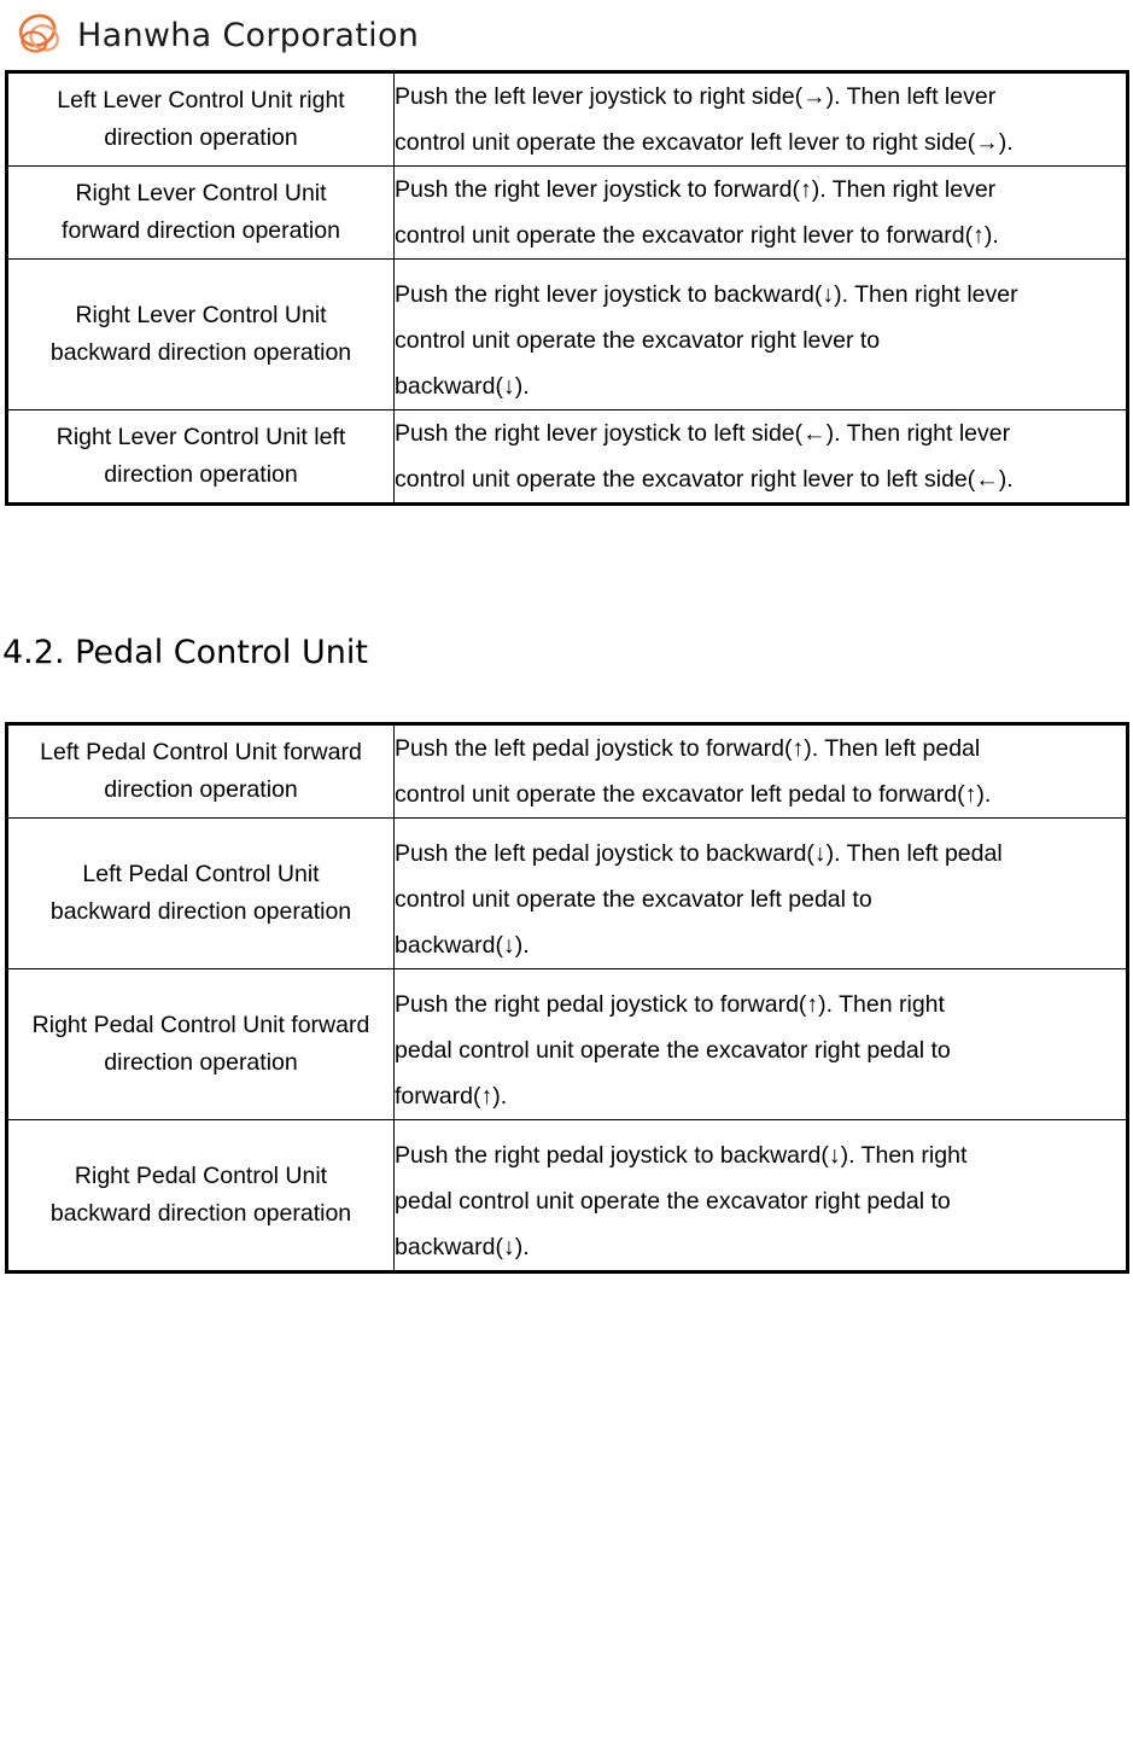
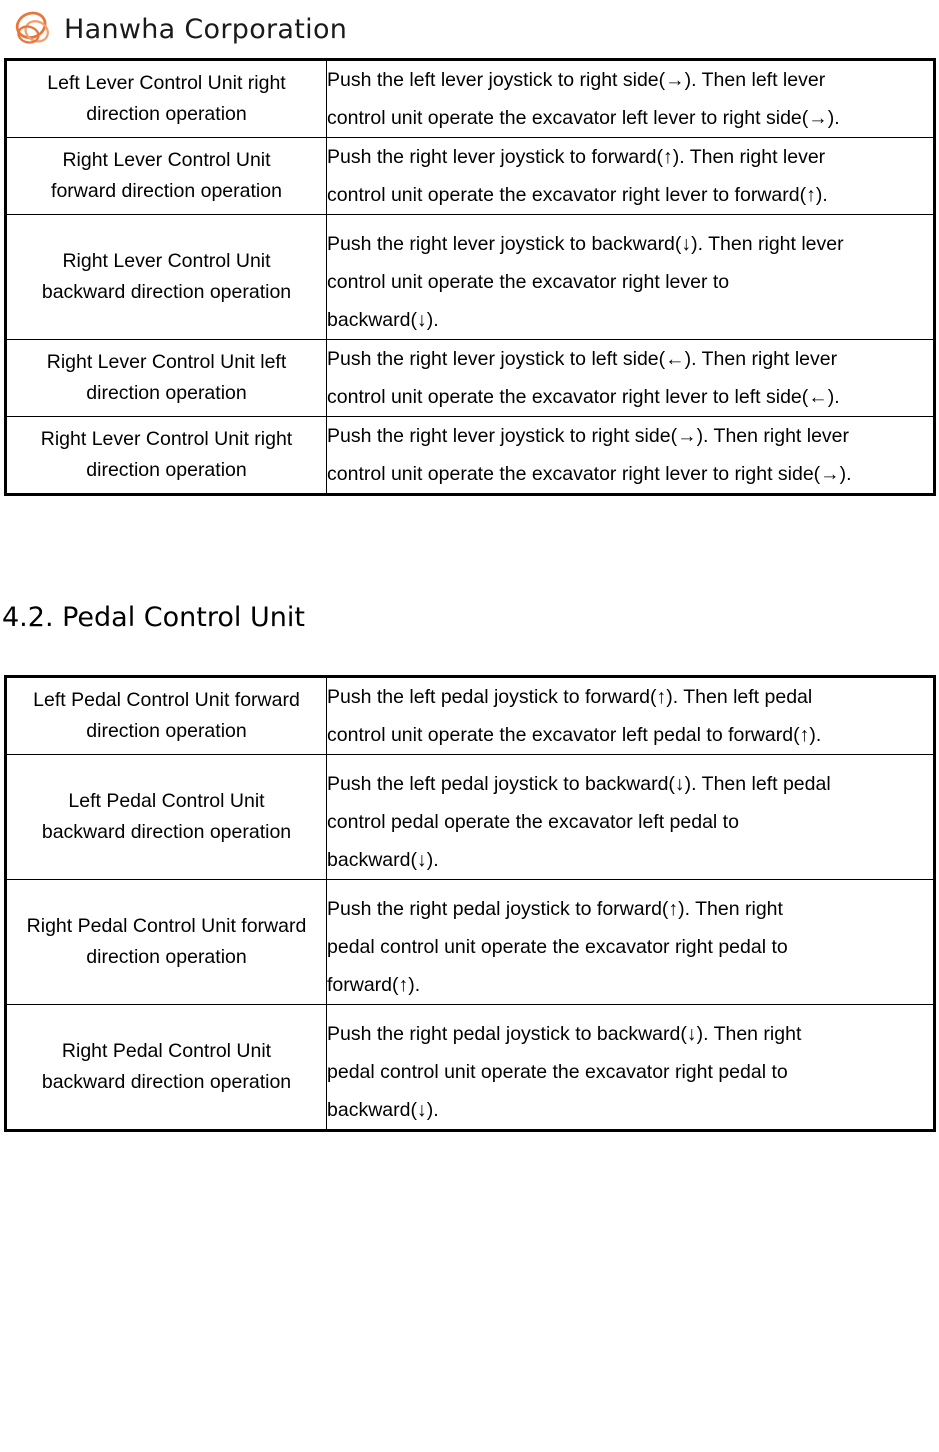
  Hanwha Corporation
  Left Lever Control Unit right direction operation	Push the left lever joystick to right side(→). Then left lever control unit operate the excavator left lever to right side(→).
  Right Lever Control Unit forward direction operation	Push the right lever joystick to forward(↑). Then right lever control unit operate the excavator right lever to forward(↑).
  Right Lever Control Unit backward direction operation	Push the right lever joystick to backward(↓). Then right lever control unit operate the excavator right lever to backward(↓).
  Right Lever Control Unit left direction operation	Push the right lever joystick to left side(←). Then right lever control unit operate the excavator right lever to left side(←).
+ Right Lever Control Unit right direction operation	Push the right lever joystick to right side(→). Then right lever control unit operate the excavator right lever to right side(→).
  4.2. Pedal Control Unit
  Left Pedal Control Unit forward direction operation	Push the left pedal joystick to forward(↑). Then left pedal control unit operate the excavator left pedal to forward(↑).
- Left Pedal Control Unit backward direction operation	Push the left pedal joystick to backward(↓). Then left pedal control unit operate the excavator left pedal to backward(↓).
+ Left Pedal Control Unit backward direction operation	Push the left pedal joystick to backward(↓). Then left pedal control pedal operate the excavator left pedal to backward(↓).
  Right Pedal Control Unit forward direction operation	Push the right pedal joystick to forward(↑). Then right pedal control unit operate the excavator right pedal to forward(↑).
  Right Pedal Control Unit backward direction operation	Push the right pedal joystick to backward(↓). Then right pedal control unit operate the excavator right pedal to backward(↓).
